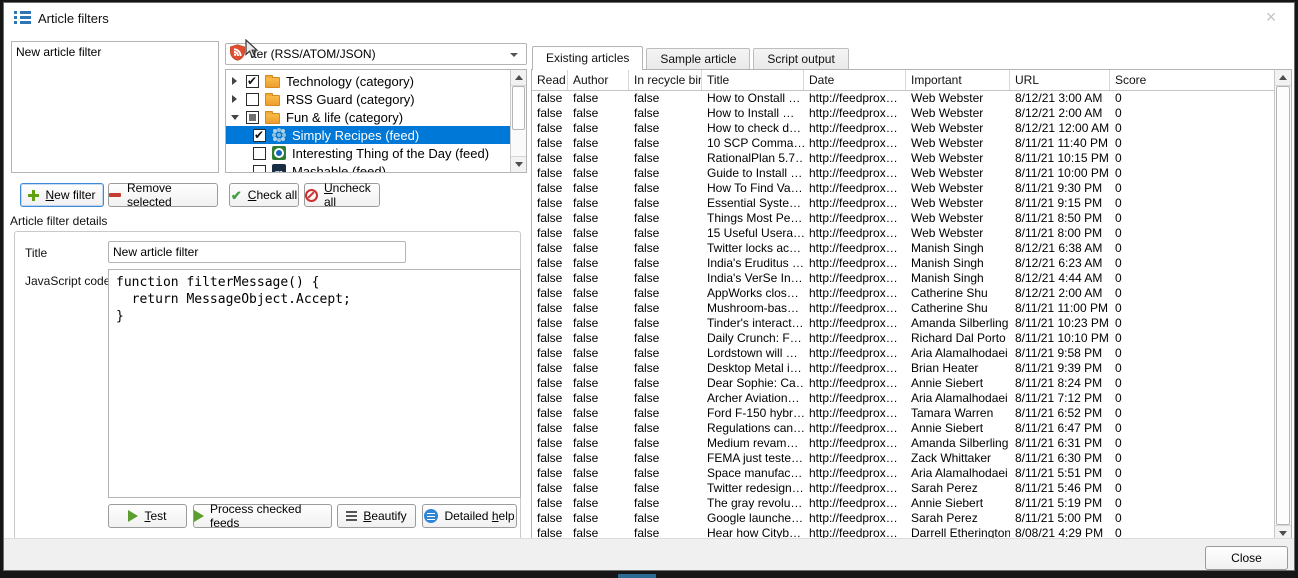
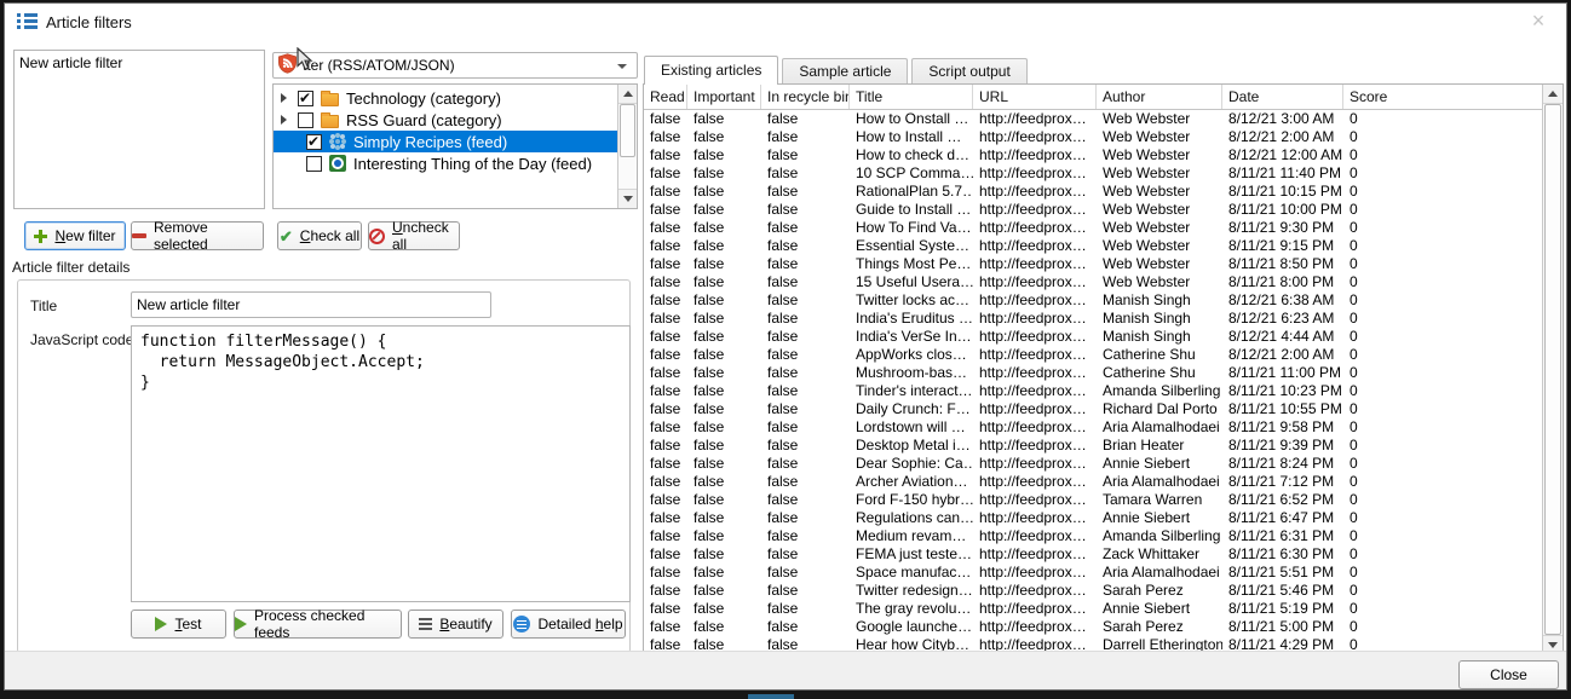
  Article filters
  ×
  New article filter
  ter (RSS/ATOM/JSON)
  Technology (category)
  RSS Guard (category)
- Fun & life (category)
  Simply Recipes (feed)
  Interesting Thing of the Day (feed)
- Mashable (feed)
  New filter
  Remove selected
  ✔
  Check all
  Uncheck all
  Article filter details
  Title
  New article filter
  JavaScript cod
  function filterMessage() {
  return MessageObject.Accept;
  }
  Test
  Process checked feeds
  Beautify
  Detailed help
  Existing articles
  Sample article
  Script output
  Read
- Author
+ Important
  In recycle bin
  Title
- Date
+ URL
- Important
+ Author
- URL
+ Date
  Score
  false
  false
  false
  How to Onstall …
  http://feedprox…
  Web Webster
  8/12/21 3:00 AM
  0
  false
  false
  false
  How to Install …
  http://feedprox…
  Web Webster
  8/12/21 2:00 AM
  0
  false
  false
  false
  How to check d…
  http://feedprox…
  Web Webster
  8/12/21 12:00 AM
  0
  false
  false
  false
  10 SCP Comma…
  http://feedprox…
  Web Webster
  8/11/21 11:40 PM
  0
  false
  false
  false
  RationalPlan 5.7…
  http://feedprox…
  Web Webster
  8/11/21 10:15 PM
  0
  false
  false
  false
  Guide to Install …
  http://feedprox…
  Web Webster
  8/11/21 10:00 PM
  0
  false
  false
  false
  How To Find Va…
  http://feedprox…
  Web Webster
  8/11/21 9:30 PM
  0
  false
  false
  false
  Essential Syste…
  http://feedprox…
  Web Webster
  8/11/21 9:15 PM
  0
  false
  false
  false
  Things Most Pe…
  http://feedprox…
  Web Webster
  8/11/21 8:50 PM
  0
  false
  false
  false
  15 Useful Usera…
  http://feedprox…
  Web Webster
  8/11/21 8:00 PM
  0
  false
  false
  false
  Twitter locks ac…
  http://feedprox…
  Manish Singh
  8/12/21 6:38 AM
  0
  false
  false
  false
  India's Eruditus …
  http://feedprox…
  Manish Singh
  8/12/21 6:23 AM
  0
  false
  false
  false
  India's VerSe In…
  http://feedprox…
  Manish Singh
  8/12/21 4:44 AM
  0
  false
  false
  false
  AppWorks clos…
  http://feedprox…
  Catherine Shu
  8/12/21 2:00 AM
  0
  false
  false
  false
  Mushroom-bas…
  http://feedprox…
  Catherine Shu
  8/11/21 11:00 PM
  0
  false
  false
  false
  Tinder's interact…
  http://feedprox…
  Amanda Silberling
  8/11/21 10:23 PM
  0
  false
  false
  false
  Daily Crunch: F…
  http://feedprox…
  Richard Dal Porto
- 8/11/21 10:10 PM
+ 8/11/21 10:55 PM
  0
  false
  false
  false
  Lordstown will …
  http://feedprox…
  Aria Alamalhodaei
  8/11/21 9:58 PM
  0
  false
  false
  false
  Desktop Metal i…
  http://feedprox…
  Brian Heater
  8/11/21 9:39 PM
  0
  false
  false
  false
  Dear Sophie: Ca…
  http://feedprox…
  Annie Siebert
  8/11/21 8:24 PM
  0
  false
  false
  false
  Archer Aviation…
  http://feedprox…
  Aria Alamalhodaei
  8/11/21 7:12 PM
  0
  false
  false
  false
  Ford F-150 hybr…
  http://feedprox…
  Tamara Warren
  8/11/21 6:52 PM
  0
  false
  false
  false
  Regulations can…
  http://feedprox…
  Annie Siebert
  8/11/21 6:47 PM
  0
  false
  false
  false
  Medium revam…
  http://feedprox…
  Amanda Silberling
  8/11/21 6:31 PM
  0
  false
  false
  false
  FEMA just teste…
  http://feedprox…
  Zack Whittaker
  8/11/21 6:30 PM
  0
  false
  false
  false
  Space manufac…
  http://feedprox…
  Aria Alamalhodaei
  8/11/21 5:51 PM
  0
  false
  false
  false
  Twitter redesign…
  http://feedprox…
  Sarah Perez
  8/11/21 5:46 PM
  0
  false
  false
  false
  The gray revolu…
  http://feedprox…
  Annie Siebert
  8/11/21 5:19 PM
  0
  false
  false
  false
  Google launche…
  http://feedprox…
  Sarah Perez
  8/11/21 5:00 PM
  0
  false
  false
  false
  Hear how Cityb…
  http://feedprox…
  Darrell Etherington
- 8/08/21 4:29 PM
+ 8/11/21 4:29 PM
  0
  Close
